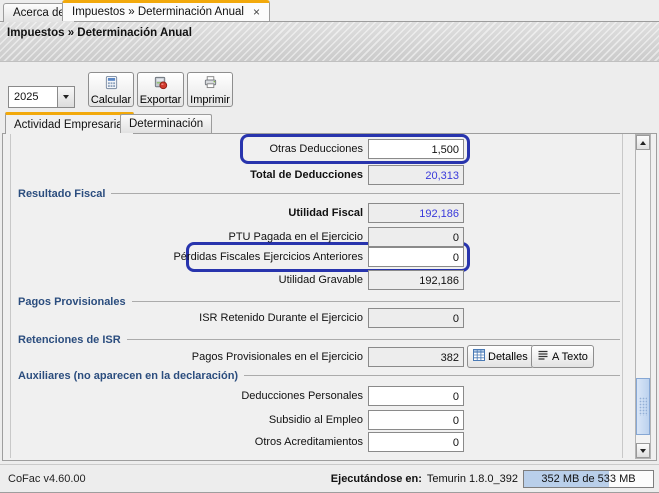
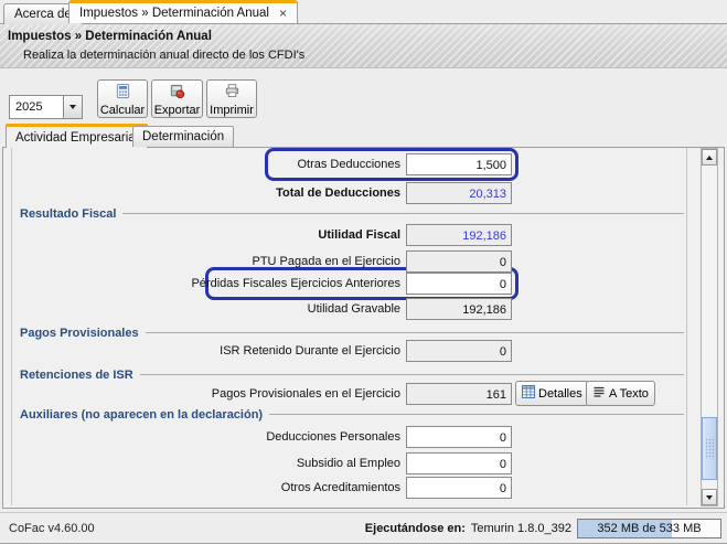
  Acerca d
  Impuestos » Determinación Anual
  ×
  Impuestos » Determinación Anual
+ Realiza la determinación anual directo de los CFDI's
  2025
  Calcular
  Exportar
  Imprimir
  Actividad Empresari
  Determinación
  Otras Deducciones
  1,500
  Total de Deducciones
  20,313
  Resultado Fiscal
  Utilidad Fiscal
  192,186
  PTU Pagada en el Ejercicio
  0
  Pérdidas Fiscales Ejercicios Anteriores
  0
  Utilidad Gravable
  192,186
  Pagos Provisionales
  ISR Retenido Durante el Ejercicio
  0
  Retenciones de ISR
  Pagos Provisionales en el Ejercicio
- 382
+ 161
  Detalles
  A Texto
  Auxiliares (no aparecen en la declaración)
  Deducciones Personales
  0
  Subsidio al Empleo
  0
  Otros Acreditamientos
  0
  CoFac v4.60.00
  Ejecutándose en:
  Temurin 1.8.0_392
  352 MB de 533 MB
